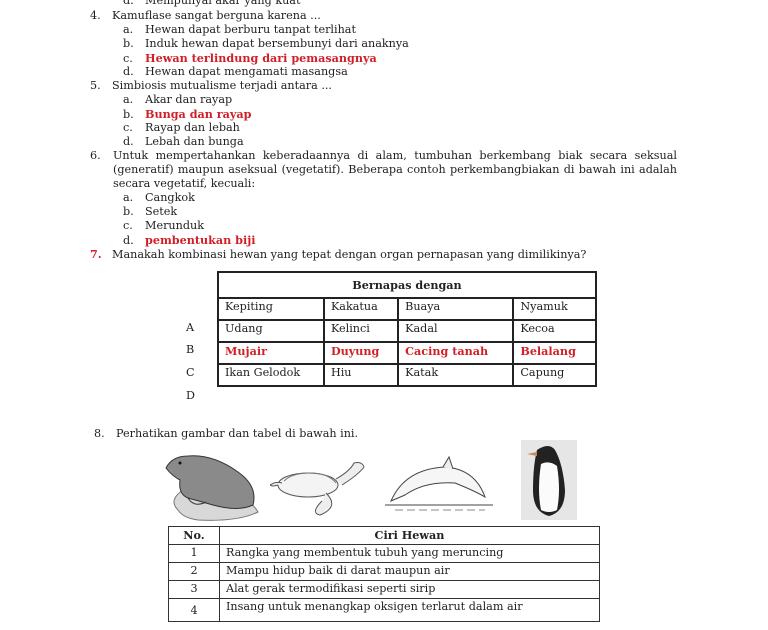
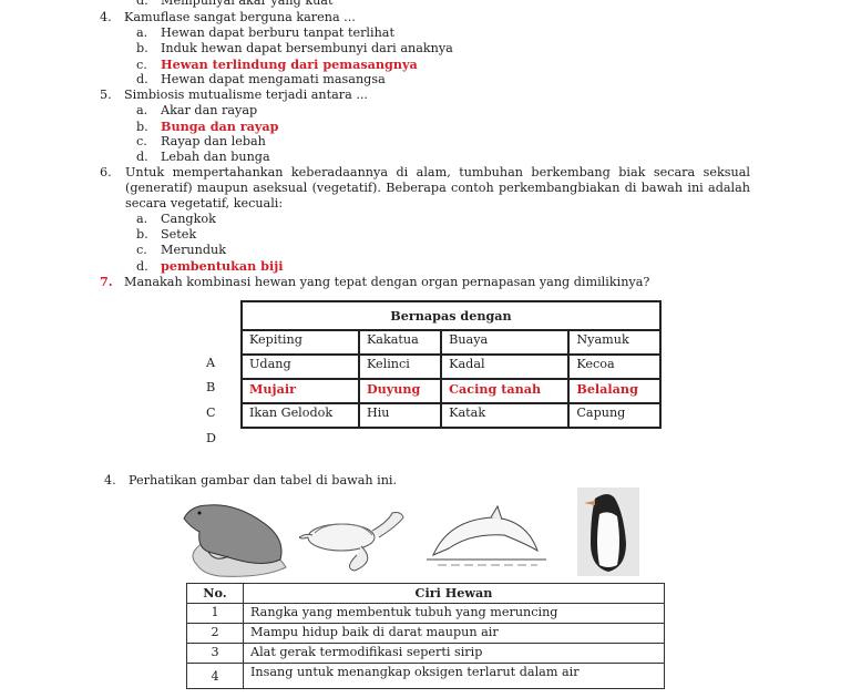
  d. Mempunyai akar yang kuat
  4. Kamuflase sangat berguna karena ...
  a. Hewan dapat berburu tanpat terlihat
  b. Induk hewan dapat bersembunyi dari anaknya
  c. Hewan terlindung dari pemasangnya
  d. Hewan dapat mengamati masangsa
  5. Simbiosis mutualisme terjadi antara ...
  a. Akar dan rayap
  b. Bunga dan rayap
  c. Rayap dan lebah
  d. Lebah dan bunga
  6.
  Untuk mempertahankan keberadaannya di alam, tumbuhan berkembang biak secara seksual (generatif) maupun aseksual (vegetatif). Beberapa contoh perkembangbiakan di bawah ini adalah secara vegetatif, kecuali:
  a. Cangkok
  b. Setek
  c. Merunduk
  d. pembentukan biji
  7. Manakah kombinasi hewan yang tepat dengan organ pernapasan yang dimilikinya?
  Bernapas dengan
  Kepiting	Kakatua	Buaya	Nyamuk
  Udang	Kelinci	Kadal	Kecoa
  Mujair	Duyung	Cacing tanah	Belalang
  Ikan Gelodok	Hiu	Katak	Capung
  A
  B
  C
  D
- 8. Perhatikan gambar dan tabel di bawah ini.
+ 4. Perhatikan gambar dan tabel di bawah ini.
  No.	Ciri Hewan
  1	Rangka yang membentuk tubuh yang meruncing
  2	Mampu hidup baik di darat maupun air
  3	Alat gerak termodifikasi seperti sirip
  4	Insang untuk menangkap oksigen terlarut dalam air
